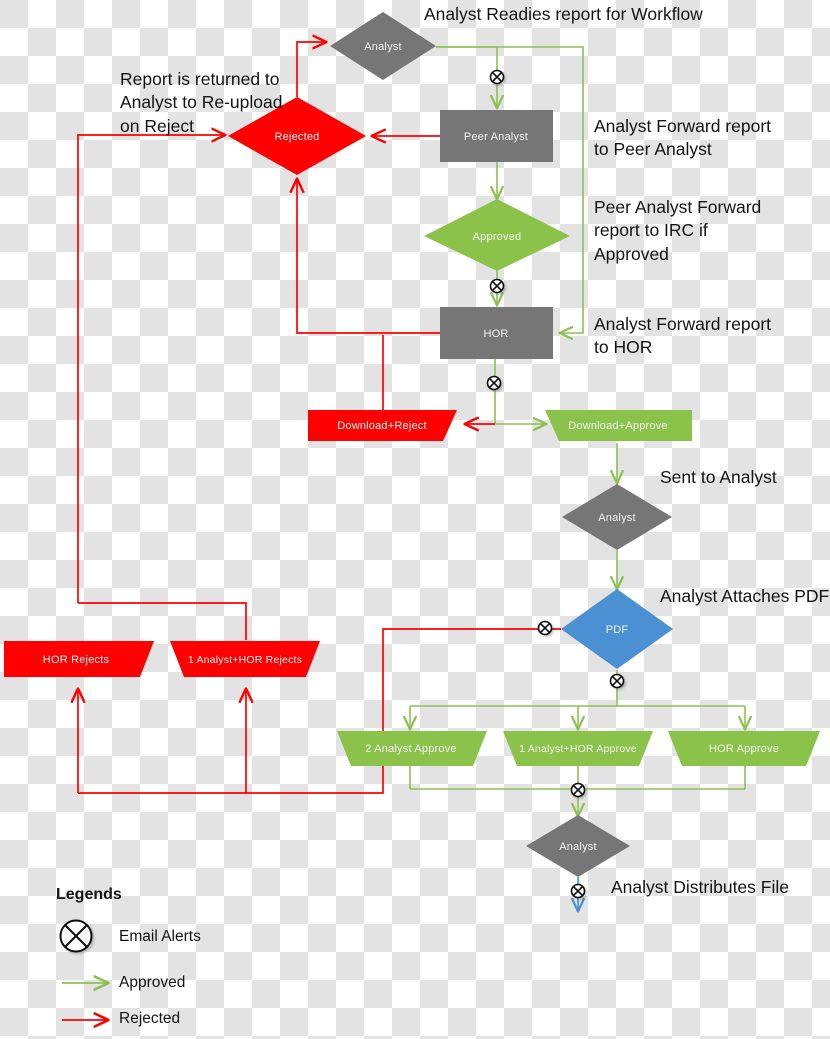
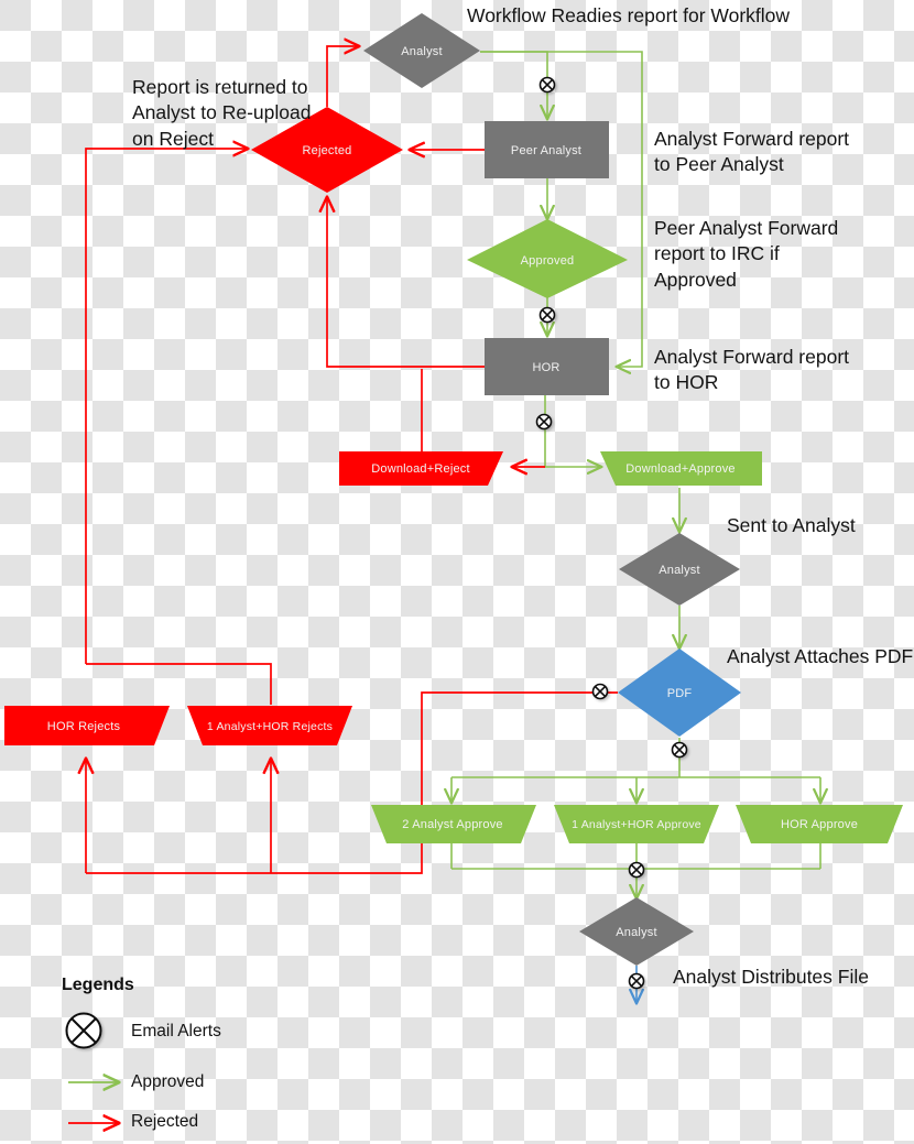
  Analyst
  Rejected
  Peer Analyst
  Approved
  HOR
  Download+Reject
  Download+Approve
  Analyst
  PDF
  HOR Rejects
  1 Analyst+HOR Rejects
  2 Analyst Approve
  1 Analyst+HOR Approve
  HOR Approve
  Analyst
- Analyst Readies report for Workflow
+ Workflow Readies report for Workflow
  Report is returned to
  Analyst to Re-upload
  on Reject
  Analyst Forward report
  to Peer Analyst
  Peer Analyst Forward
  report to IRC if
  Approved
  Analyst Forward report
  to HOR
  Sent to Analyst
  Analyst Attaches PDF
  Analyst Distributes File
  Legends
  Email Alerts
  Approved
  Rejected
